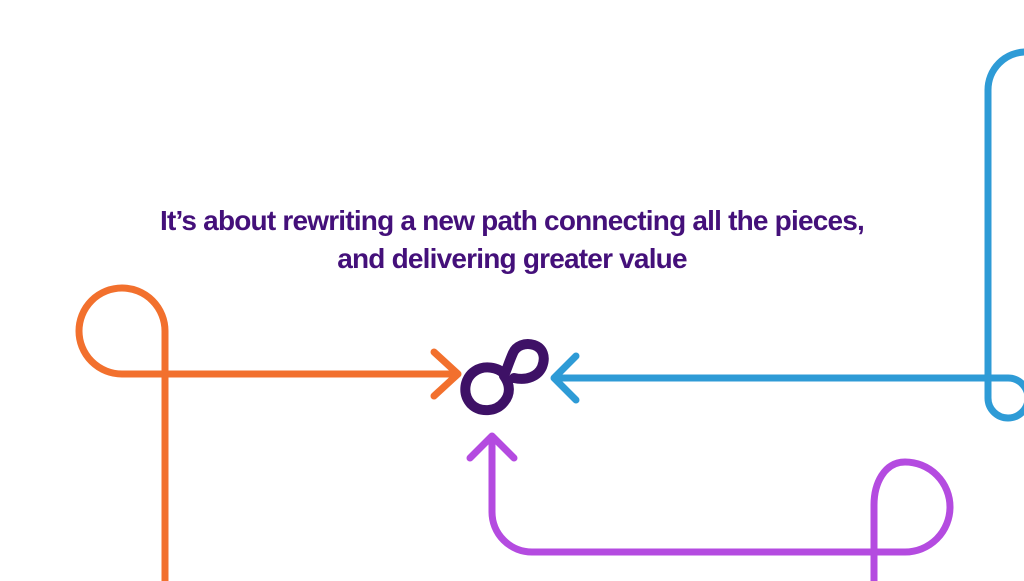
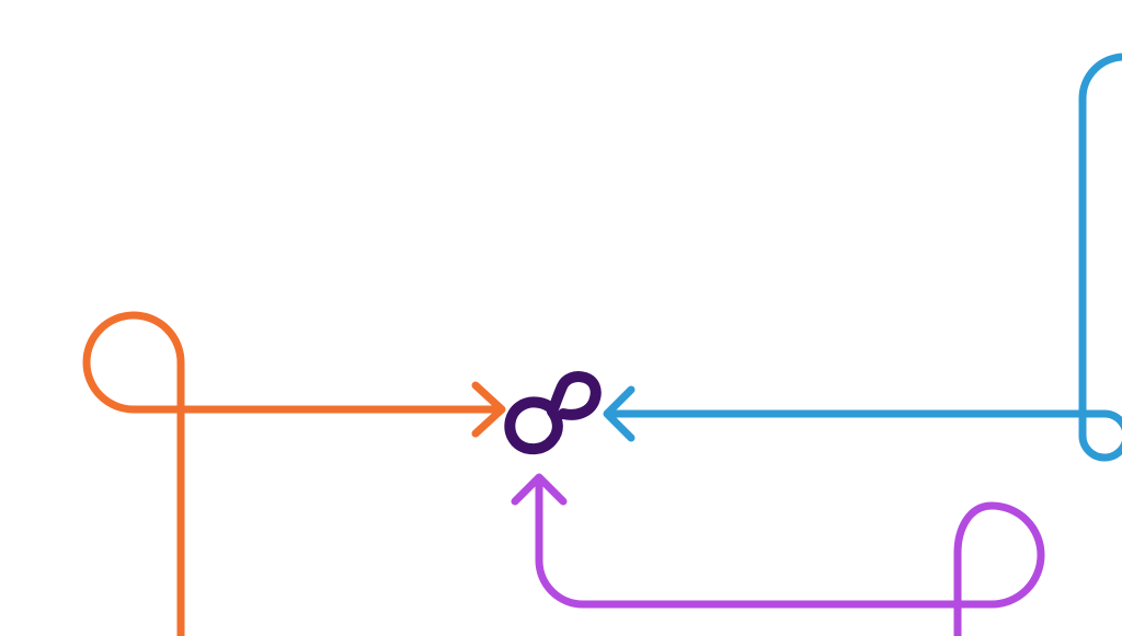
- It’s about rewriting a new path connecting all the pieces,
- and delivering greater value
